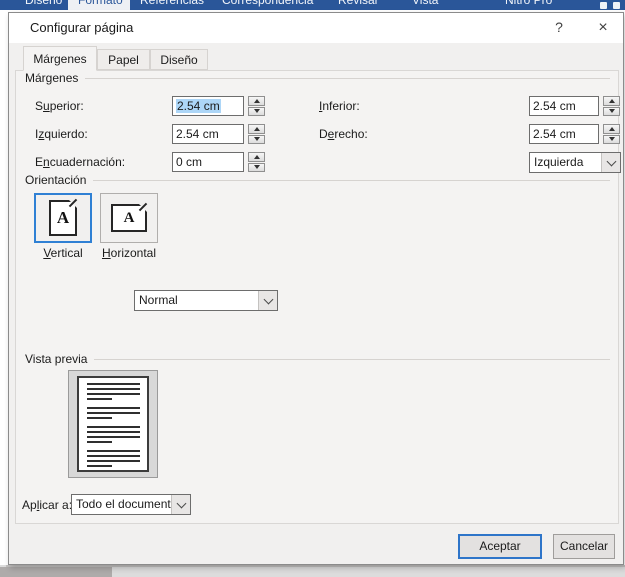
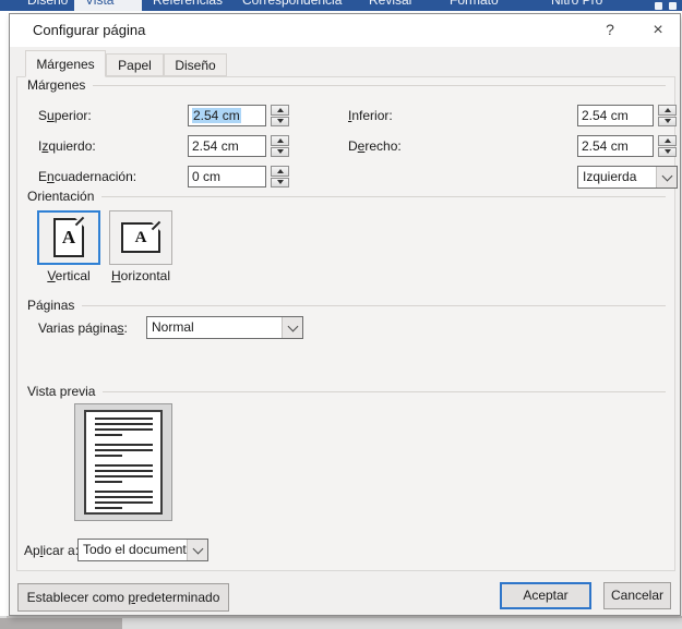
  Diseño
- Formato
+ Vista
  Referencias
  Correspondencia
  Revisar
- Vista
+ Formato
  Nitro Pro
  Configurar página
  ?
  ×
  Márgenes
  Papel
  Diseño
  Márgenes
  Superior:
  2.54 cm
  Inferior:
  2.54 cm
  Izquierdo:
  2.54 cm
  Derecho:
  2.54 cm
  Encuadernación:
  0 cm
  Izquierda
  Orientación
  A
  A
  Vertical
  Horizontal
+ Páginas
+ Varias páginas:
  Normal
  Vista previa
  Aplicar a
  Todo el document
+ Establecer como predeterminado
  Aceptar
  Cancelar
